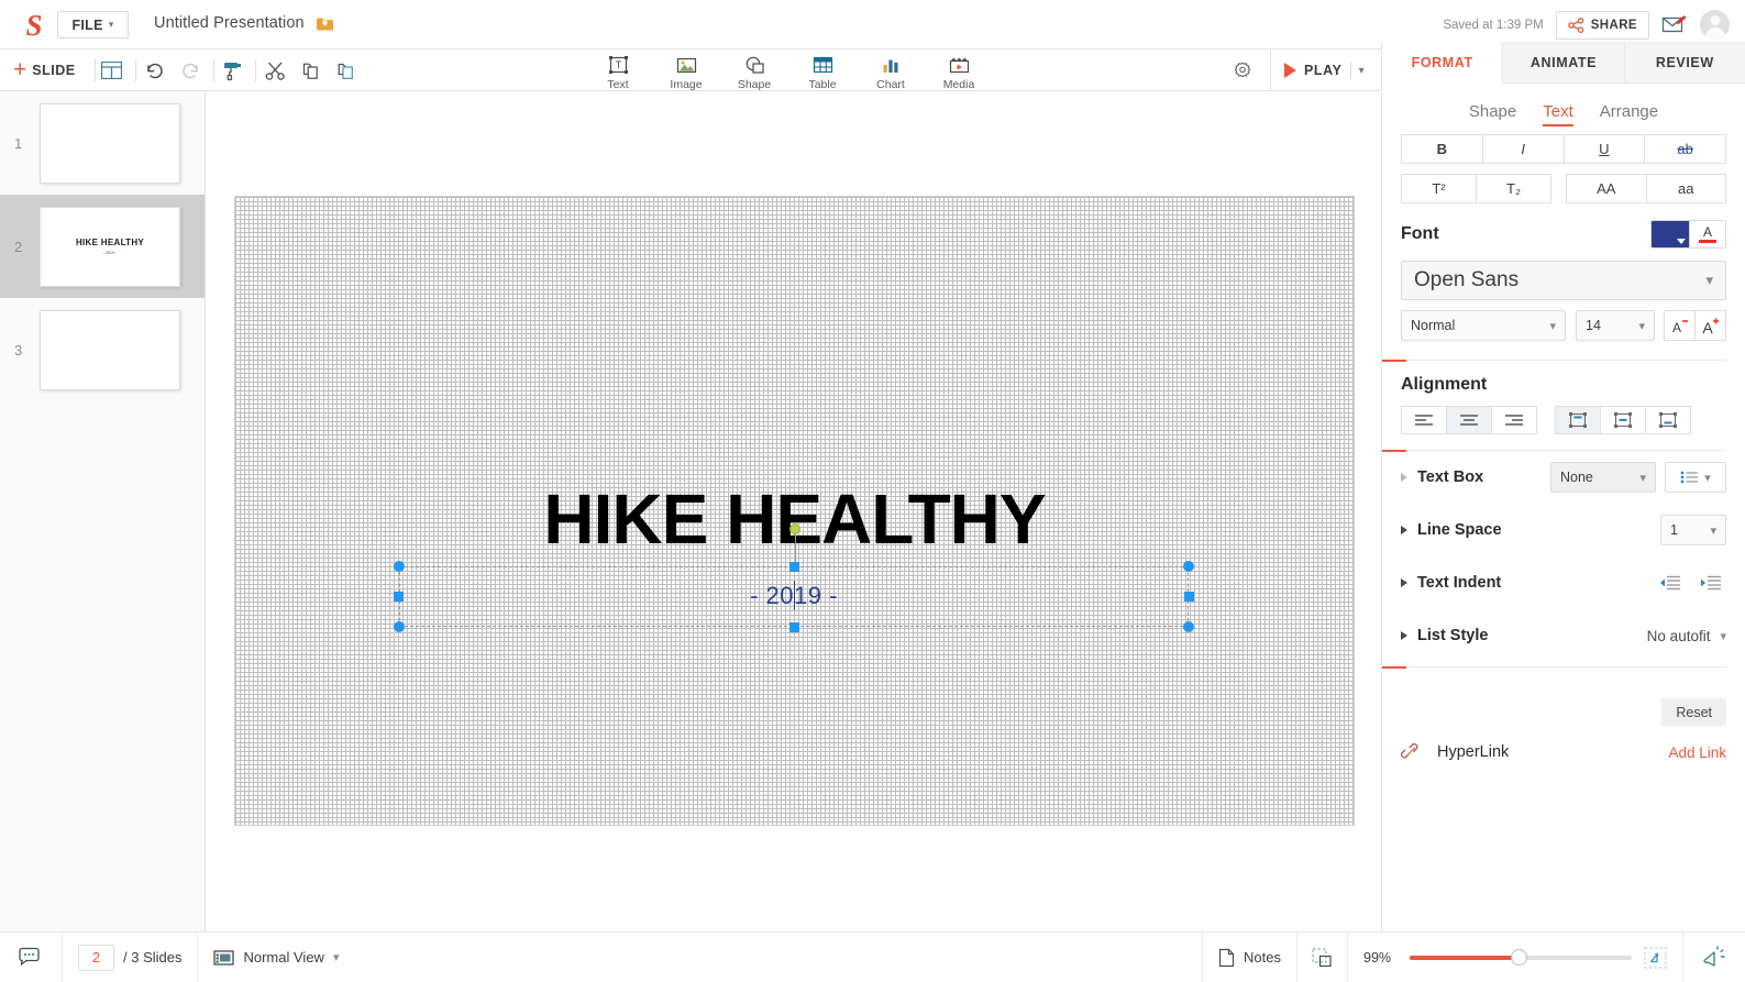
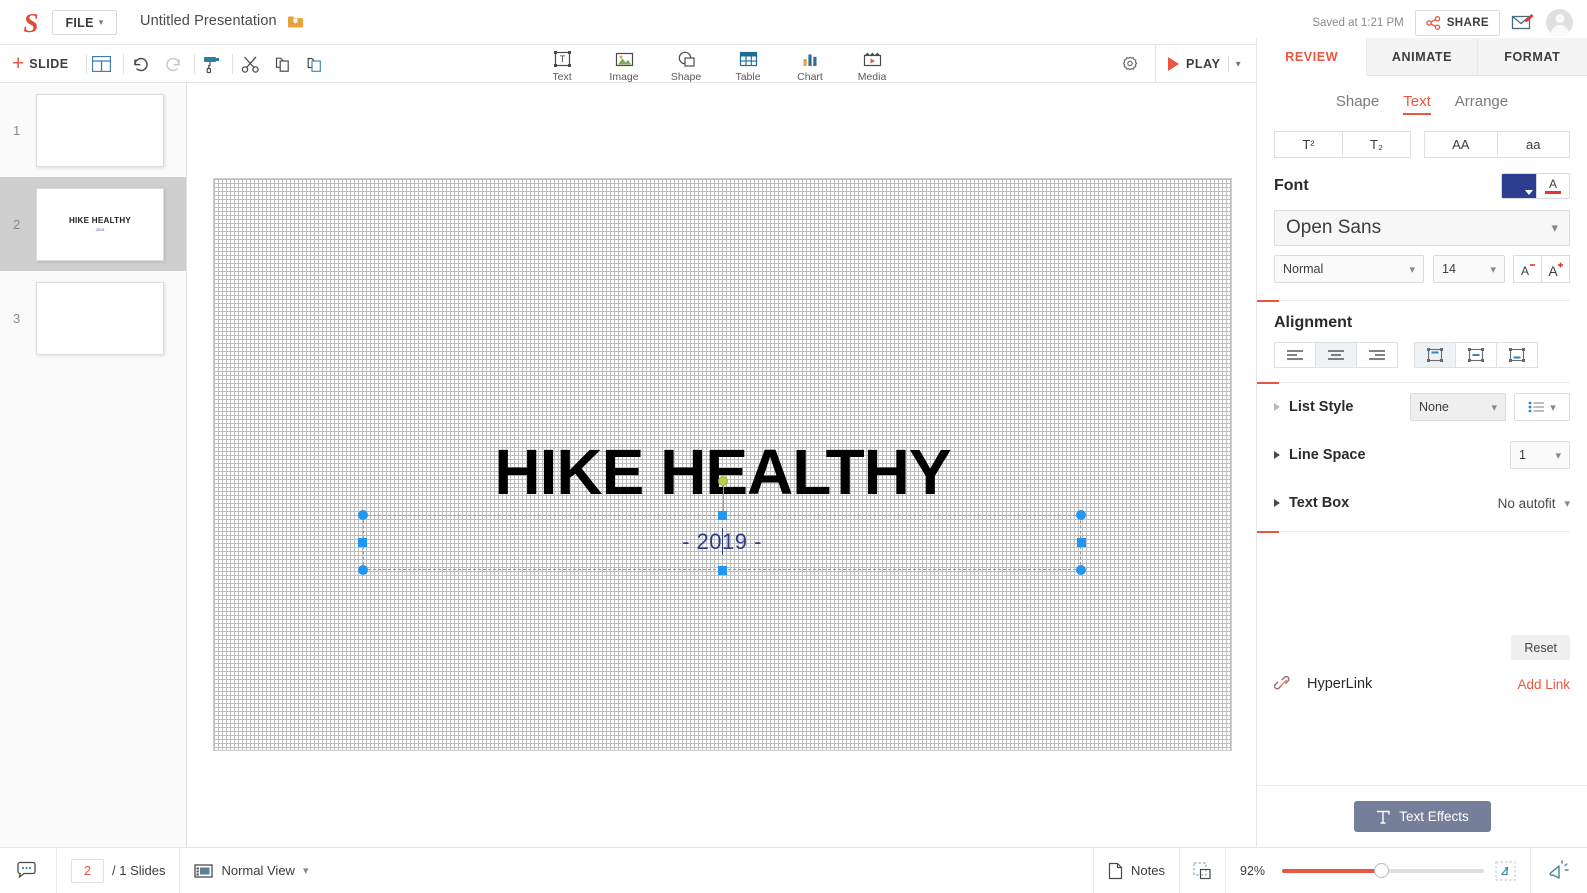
  S
  FILE
  ▾
  Untitled Presentation
  +
  SLIDE
  T
  Text
  Image
  Shape
  Table
  Chart
  Media
  PLAY
  ▾
- Saved at 1:39 PM
+ Saved at 1:21 PM
  SHARE
- FORMAT
+ REVIEW
  ANIMATE
- REVIEW
+ FORMAT
  1
  2
  HIKE HEALTHY
  3
  HIKE HEALTHY
  - 2019 -
  Shape
  Text
  Arrange
- B
- I
- U
- ab
  T²
  T₂
  AA
  aa
  Font
  A
  Open Sans
  ▾
  Normal
  ▾
  14
  ▾
  A
  A
  Alignment
- Text Box
+ List Style
  None
  ▾
  ▾
  Line Space
  1
  ▾
- Text Indent
- List Style
+ Text Box
  No autofit
  ▾
  Reset
  HyperLink
  Add Link
+ Text Effects
  2
- / 3 Slides
+ / 1 Slides
  Normal View
  ▾
  Notes
- 99%
+ 92%
